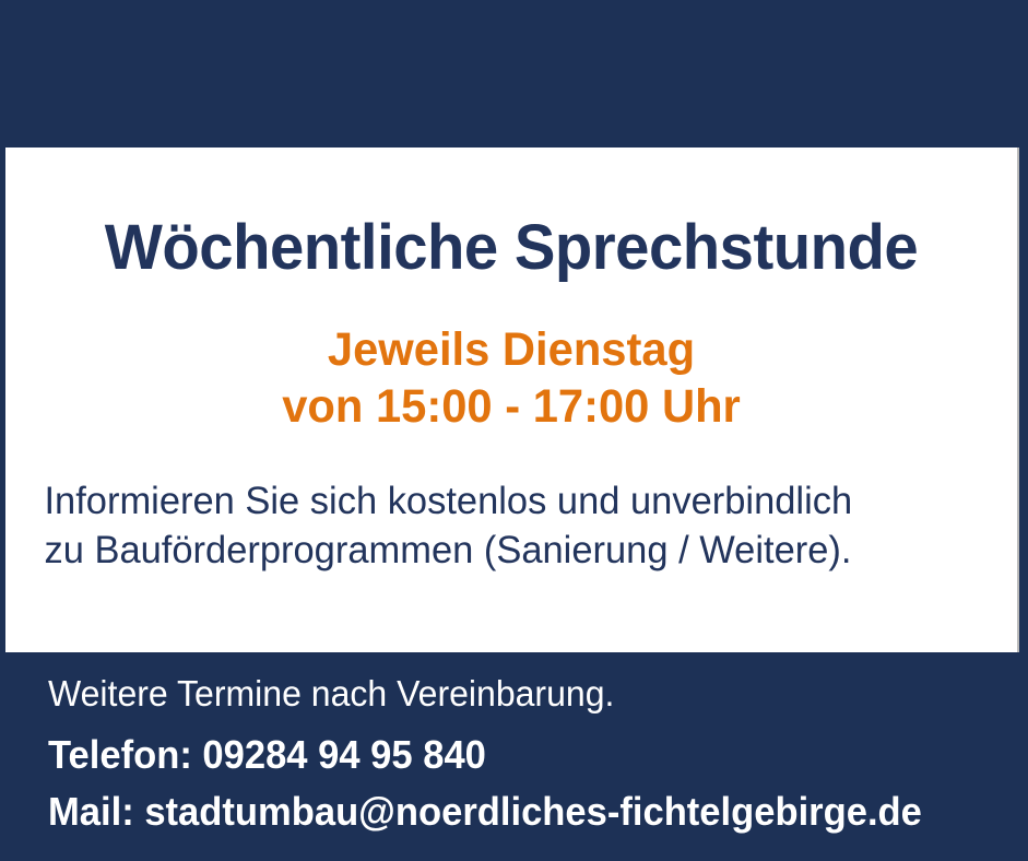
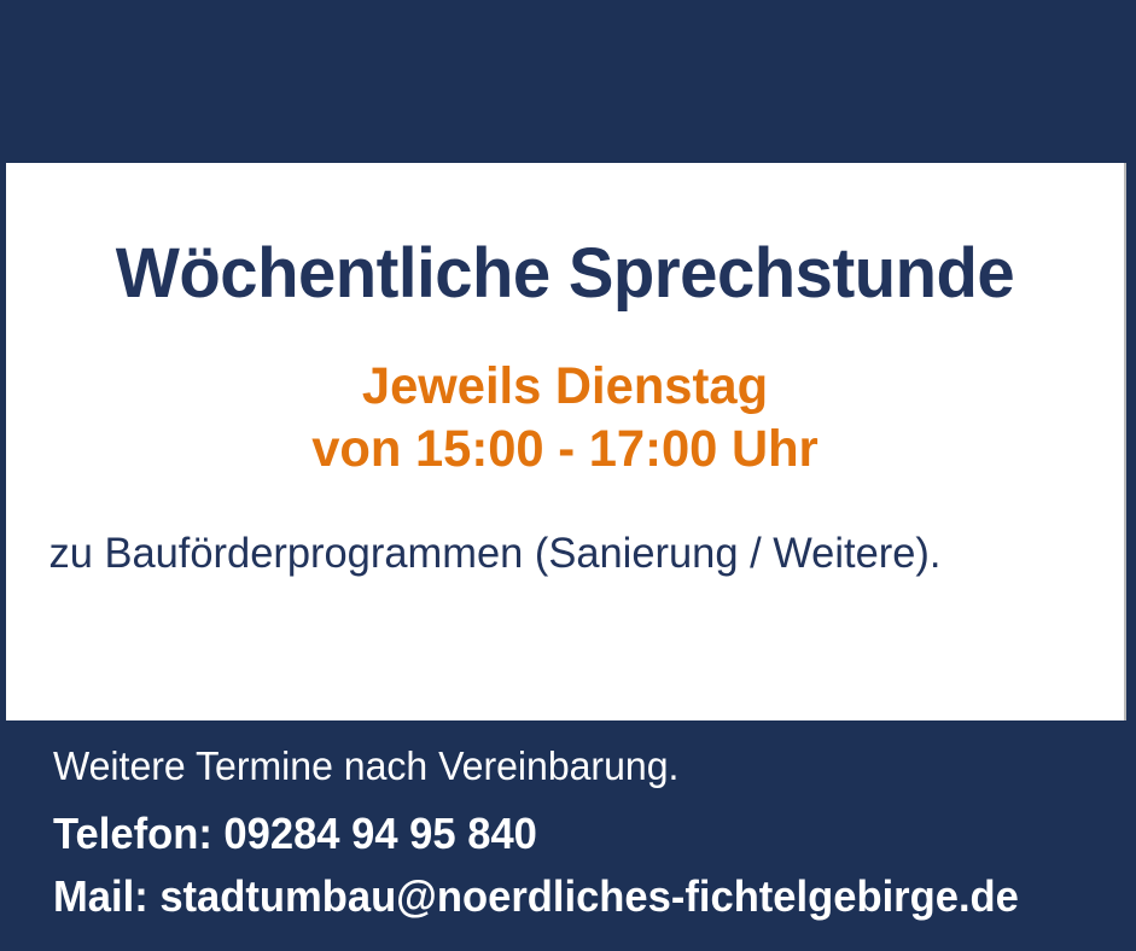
  Wöchentliche Sprechstunde
  Jeweils Dienstag
  von 15:00 - 17:00 Uhr
- Informieren Sie sich kostenlos und unverbindlich
  zu Bauförderprogrammen (Sanierung / Weitere).
  Weitere Termine nach Vereinbarung.
  Telefon: 09284 94 95 840
  Mail: stadtumbau@noerdliches-fichtelgebirge.de
